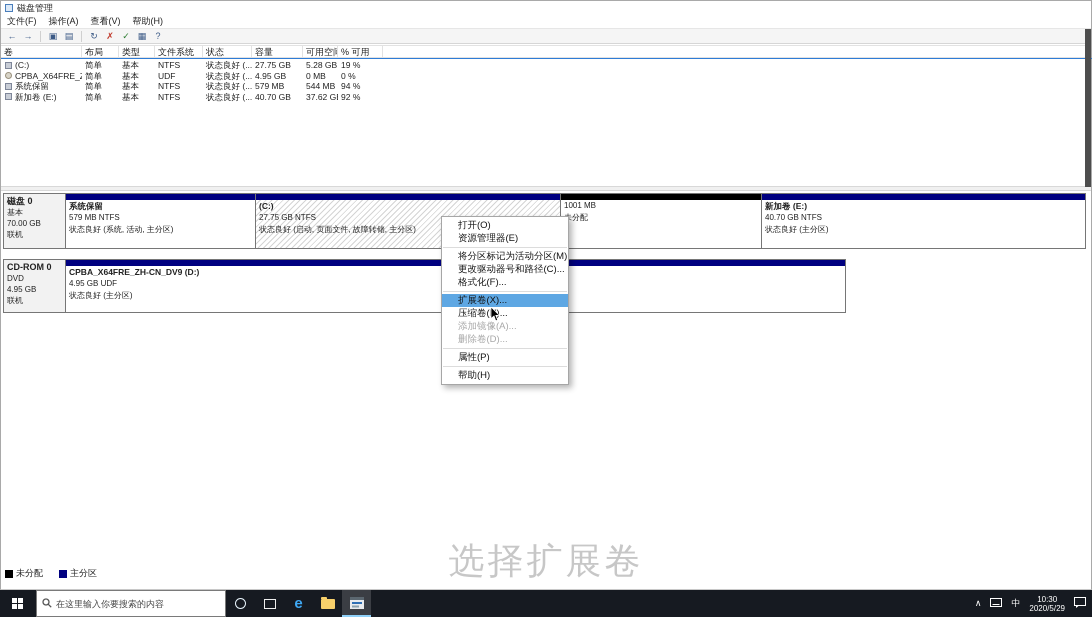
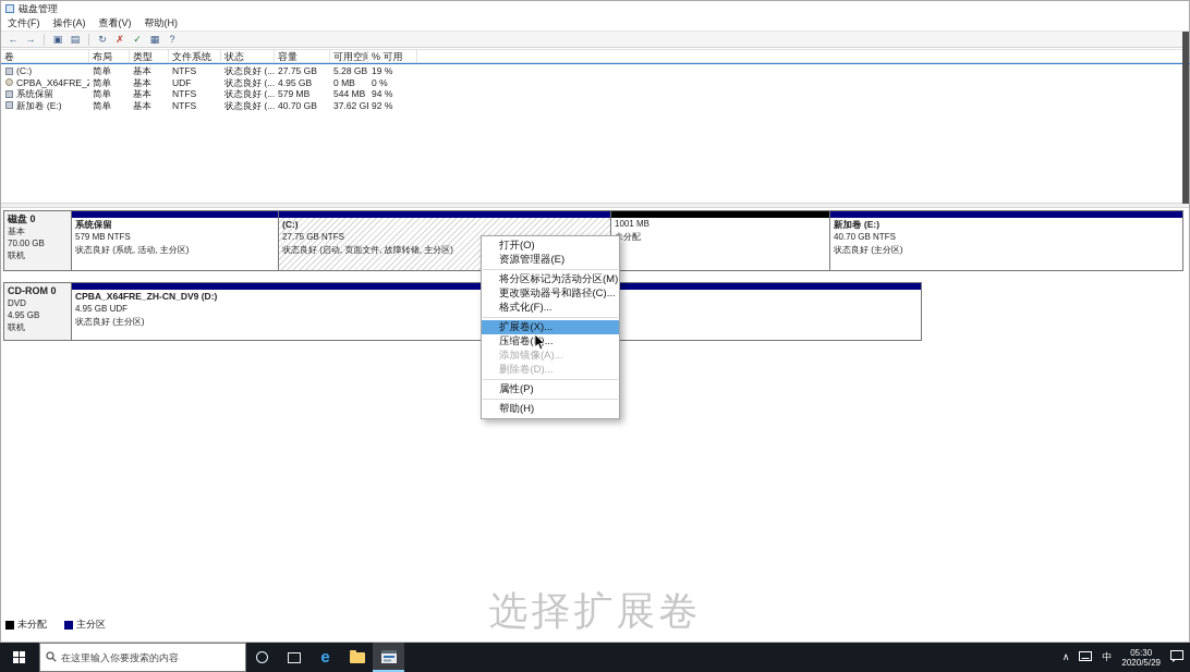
  磁盘管理
  文件(F)
  操作(A)
  查看(V)
  帮助(H)
  ←
  →
  ▣
  ▤
  ↻
  ✗
  ✓
  ▦
  ?
  卷
  布局
  类型
  文件系统
  状态
  容量
  可用空间
  % 可用
  (C:)
  简单
  基本
  NTFS
  状态良好 (...
  27.75 GB
  5.28 GB
  19 %
  CPBA_X64FRE_
  简单
  基本
  UDF
  状态良好 (...
  4.95 GB
  0 MB
  0 %
  系统保留
  简单
  基本
  NTFS
  状态良好 (...
  579 MB
  544 MB
  94 %
  新加卷 (E:)
  简单
  基本
  NTFS
  状态良好 (...
  40.70 GB
  37.62 G
  92 %
  磁盘 0
  基本
  70.00 GB
  联机
  系统保留
  579 MB NTFS
  状态良好 (系统, 活动, 主分区)
  (C:)
  27.75 GB NTFS
  状态良好 (启动, 页面文件, 故障转储, 主分区)
  1001 MB
  新加卷 (E:)
  40.70 GB NTFS
  状态良好 (主分区)
  CD-ROM 0
  DVD
  4.95 GB
  联机
  CPBA_X64FRE_ZH-CN_DV9 (D:)
  4.95 GB UDF
  状态良好 (主分区)
  未分配
  主分区
  选择扩展卷
  打开(O)
  资源管理器(E)
  将分区标记为活动分区(M)
  更改驱动器号和路径(C)...
  格式化(F)...
  扩展卷(X)...
  压缩卷()...
  添加镜像(A)...
  删除卷(D)...
  属性(P)
  帮助(H)
  在这里输入你要搜索的内容
  e
  ∧
  中
- 10:30
+ 05:30
  2020/5/29
